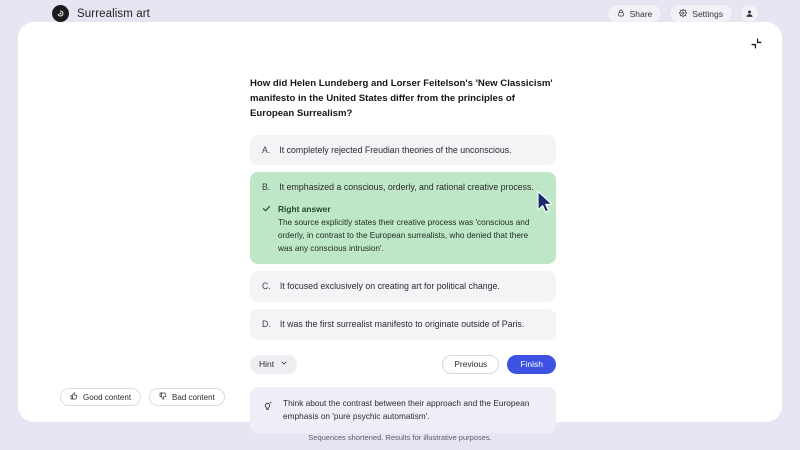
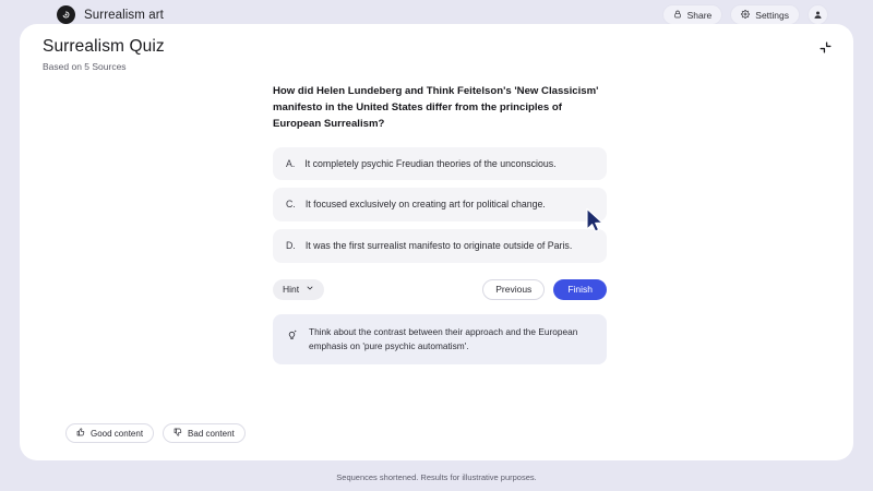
  Surrealism art
  Share
  Settings
+ Surrealism Quiz
+ Based on 5 Sources
- How did Helen Lundeberg and Lorser Feitelson's 'New Classicism' manifesto in the United States differ from the principles of European Surrealism?
+ How did Helen Lundeberg and Think Feitelson's 'New Classicism' manifesto in the United States differ from the principles of European Surrealism?
  A.
- It completely rejected Freudian theories of the unconscious.
+ It completely psychic Freudian theories of the unconscious.
- B.
- It emphasized a conscious, orderly, and rational creative process.
- Right answer
- The source explicitly states their creative process was 'conscious and orderly, in contrast to the European surrealists, who denied that there was any conscious intrusion'.
  C.
  It focused exclusively on creating art for political change.
  D.
  It was the first surrealist manifesto to originate outside of Paris.
  Hint
  Previous
  Finish
  Think about the contrast between their approach and the European emphasis on 'pure psychic automatism'.
  Good content
  Bad content
  Sequences shortened. Results for illustrative purposes.
